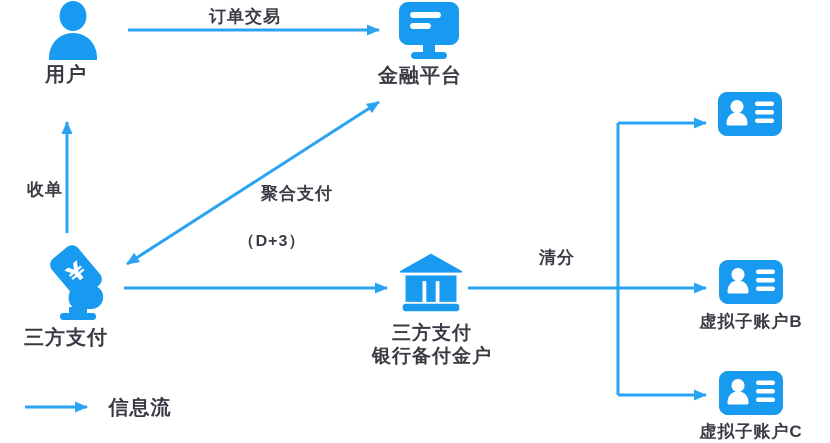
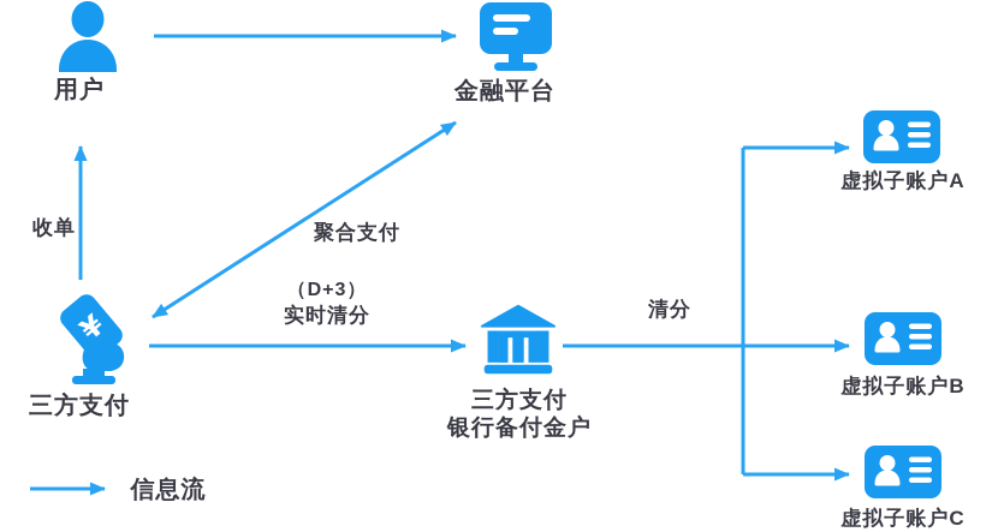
  用户
  金融平台
  三方支付
  三方支付
  银行备付金户
+ 虚拟子账户A
  虚拟子账户B
  虚拟子账户C
- 订单交易
  收单
  聚合支付
  （D+3）
+ 实时清分
  清分
  信息流
